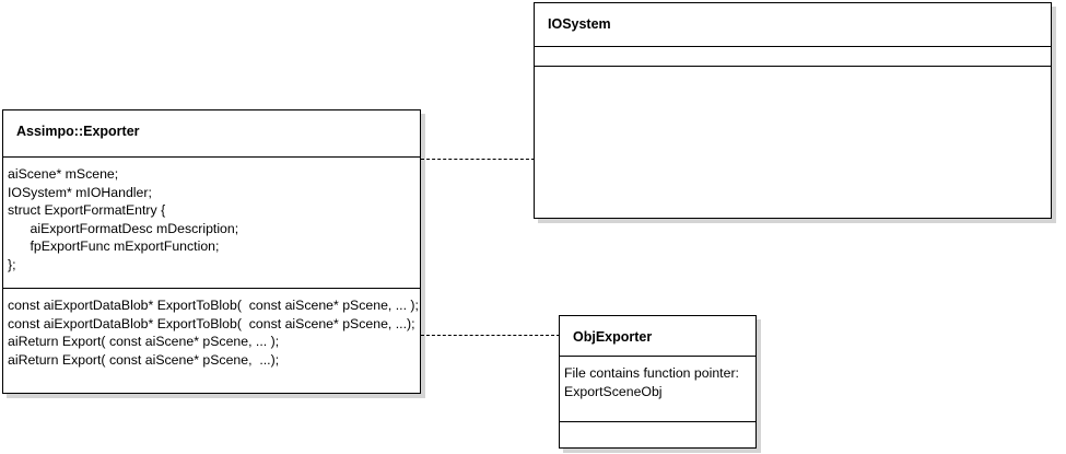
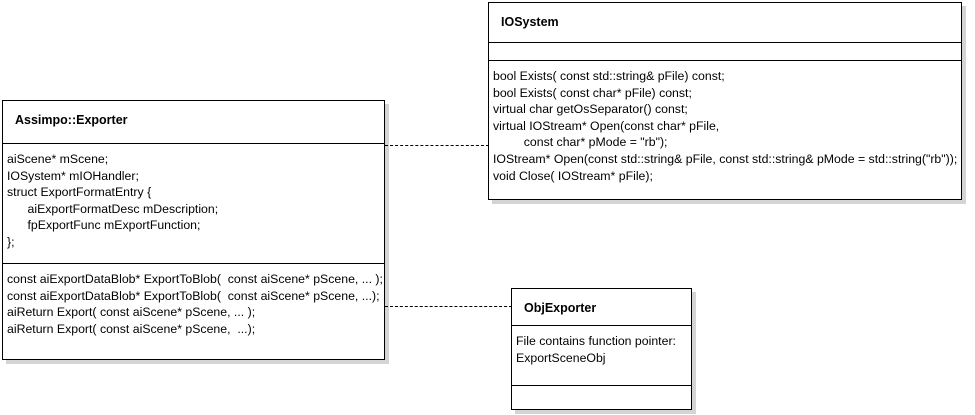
  Assimpo::Exporter
  aiScene* mScene;
  IOSystem* mIOHandler;
  struct ExportFormatEntry {
  aiExportFormatDesc mDescription;
  fpExportFunc mExportFunction;
  };
  const aiExportDataBlob* ExportToBlob( const aiScene* pScene, ... );
  const aiExportDataBlob* ExportToBlob( const aiScene* pScene, ...);
  aiReturn Export( const aiScene* pScene, ... );
  aiReturn Export( const aiScene* pScene, ...);
  IOSystem
+ bool Exists( const std::string& pFile) const;
+ bool Exists( const char* pFile) const;
+ virtual char getOsSeparator() const;
+ virtual IOStream* Open(const char* pFile,
+ const char* pMode = "rb");
+ IOStream* Open(const std::string& pFile, const std::string& pMode = std::string("rb"));
+ void Close( IOStream* pFile);
  ObjExporter
  File contains function pointer:
  ExportSceneObj
